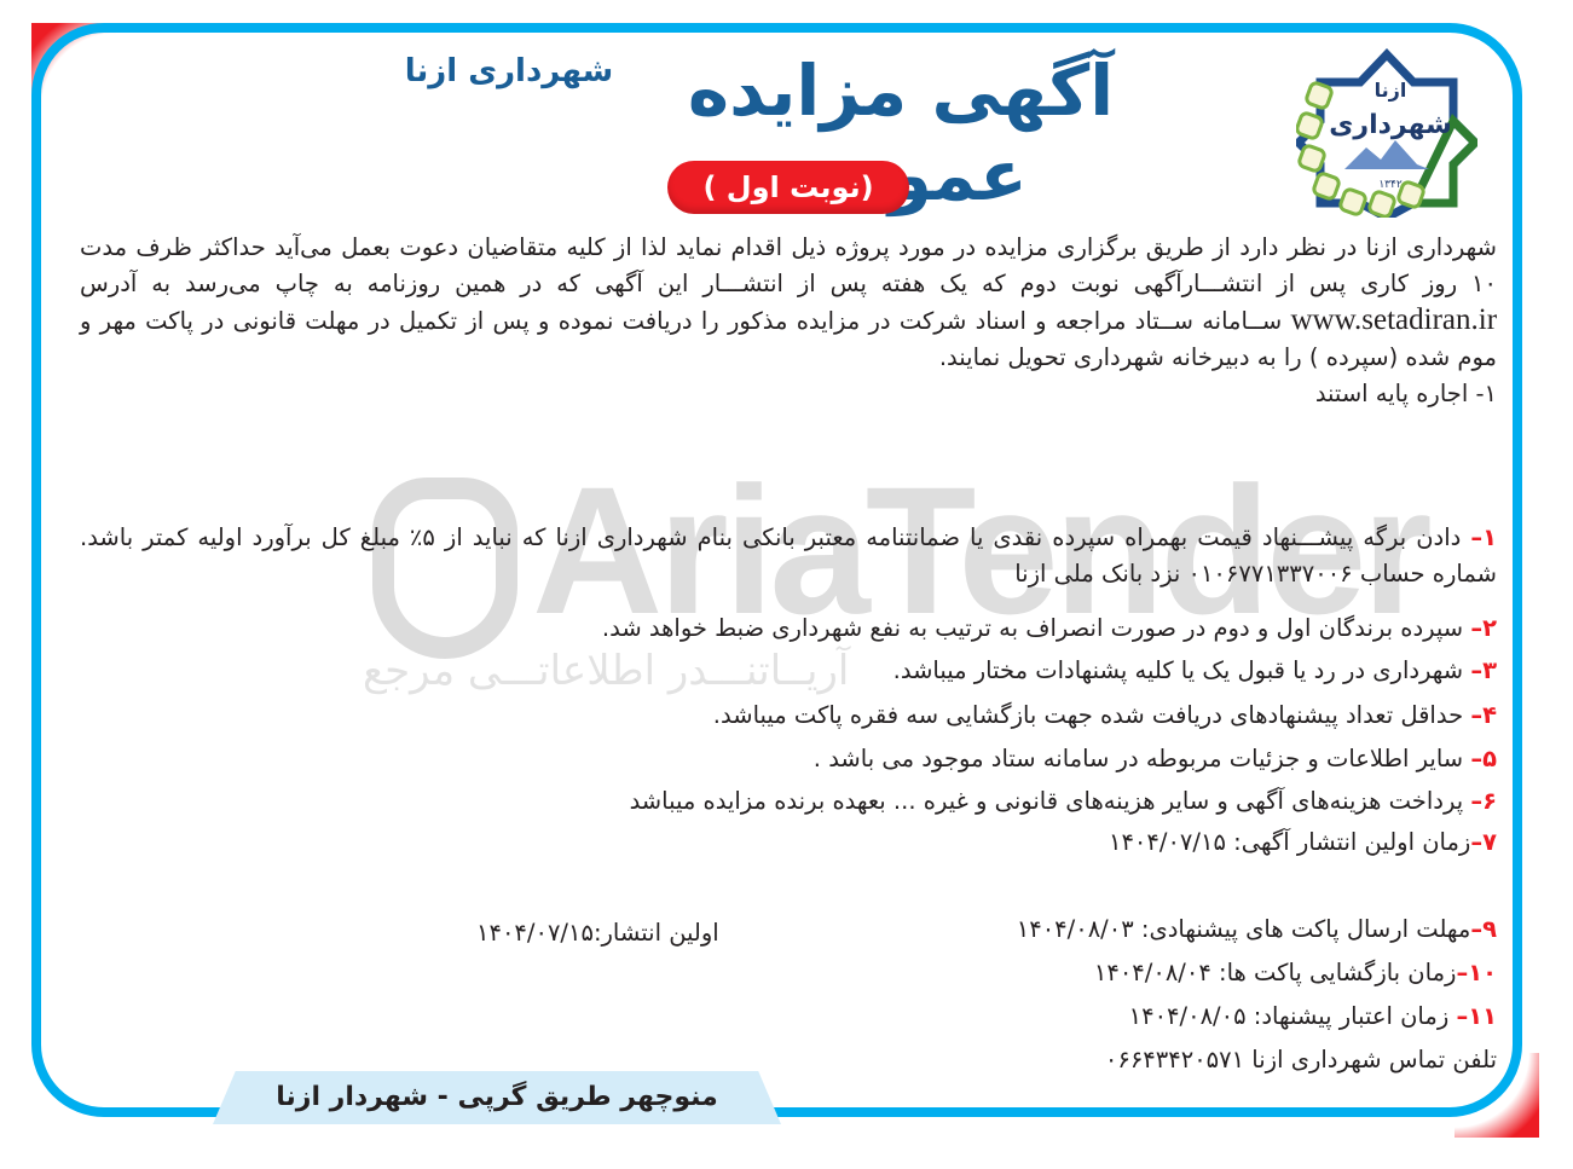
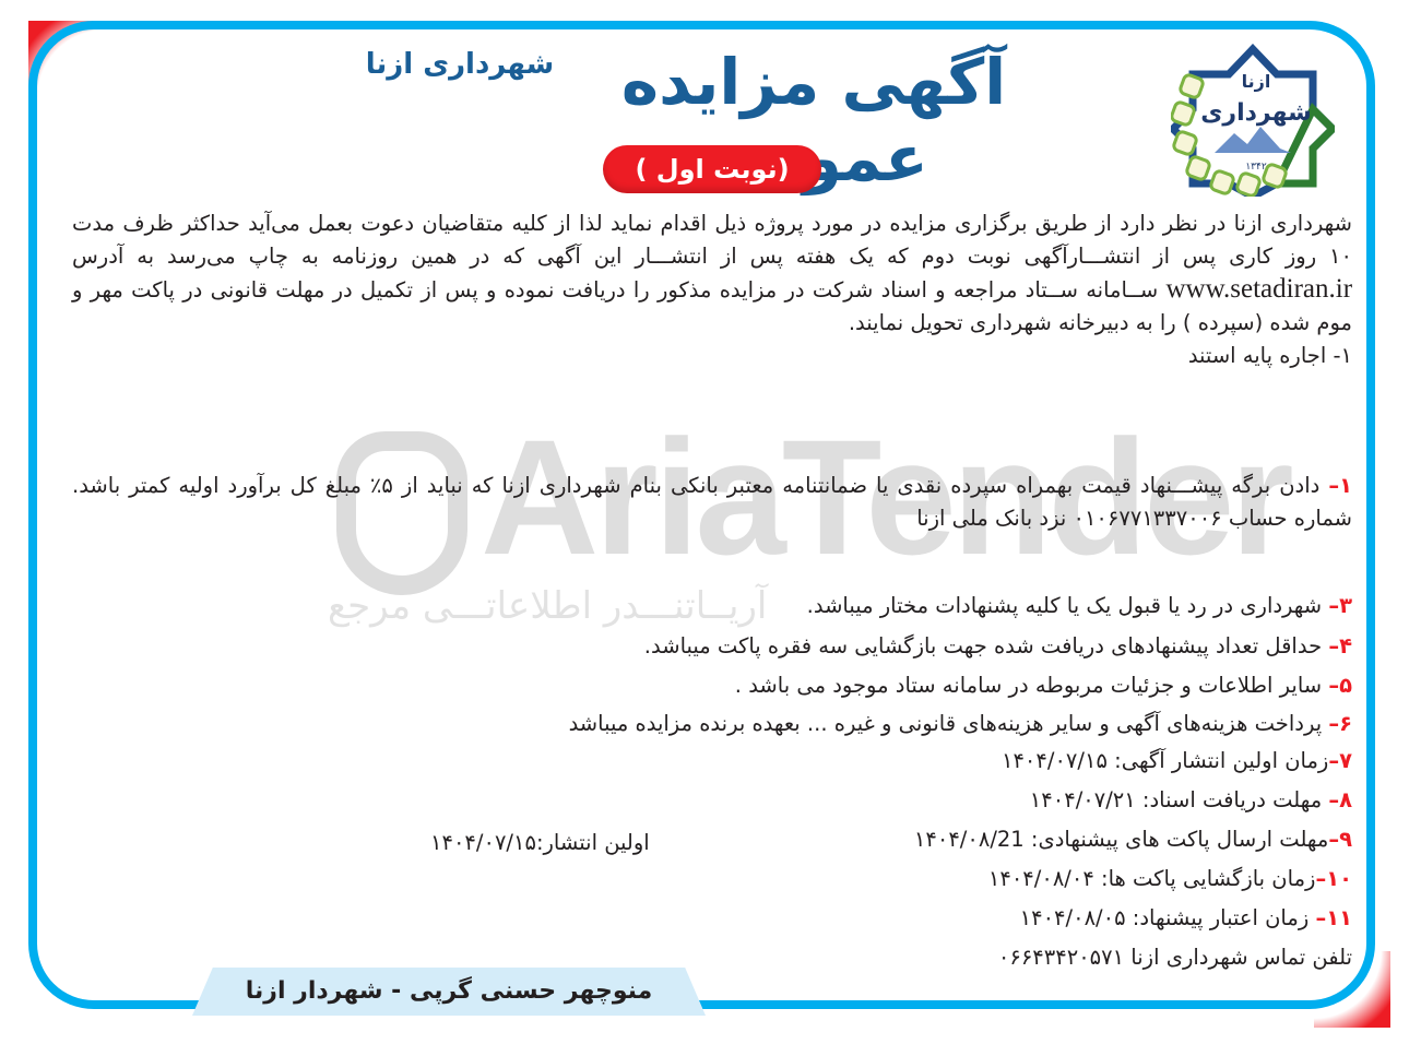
  AriaTender
  آریــاتنـــدر اطلاعاتـــی مرجع
  ازنا
  شهرداری
  ۱۳۴۲
  آگهی مزایده عمو
  شهرداری ازنا
  (نوبت اول )
  شهرداری ازنا در نظر دارد از طریق برگزاری مزایده در مورد پروژه ذیل اقدام نماید لذا از کلیه متقاضیان دعوت بعمل می‌آید حداکثر ظرف مدت ۱۰ روز کاری پس از انتشـــارآگهی نوبت دوم که یک هفته پس از انتشـــار این آگهی که در همین روزنامه به چاپ می‌رسد به آدرس www.setadiran.ir ســامانه ســتاد مراجعه و اسناد شرکت در مزایده مذکور را دریافت نموده و پس از تکمیل در مهلت قانونی در پاکت مهر و موم شده (سپرده ) را به دبیرخانه شهرداری تحویل نمایند.
  ۱- اجاره پایه استند
  ۱– دادن برگه پیشـــنهاد قیمت بهمراه سپرده نقدی یا ضمانتنامه معتبر بانکی بنام شهرداری ازنا که نباید از ۵٪ مبلغ کل برآورد اولیه کمتر باشد. شماره حساب ۰۱۰۶۷۷۱۳۳۷۰۰۶ نزد بانک ملی ازنا
- ۲– سپرده برندگان اول و دوم در صورت انصراف به ترتیب به نفع شهرداری ضبط خواهد شد.
  ۳– شهرداری در رد یا قبول یک یا کلیه پشنهادات مختار میباشد.
  ۴– حداقل تعداد پیشنهادهای دریافت شده جهت بازگشایی سه فقره پاکت میباشد.
  ۵– سایر اطلاعات و جزئیات مربوطه در سامانه ستاد موجود می باشد .
  ۶– پرداخت هزینه‌های آگهی و سایر هزینه‌های قانونی و غیره ... بعهده برنده مزایده میباشد
  ۷–زمان اولین انتشار آگهی: ۱۴۰۴/۰۷/۱۵
+ ۸– مهلت دریافت اسناد: ۱۴۰۴/۰۷/۲۱
- ۹–مهلت ارسال پاکت های پیشنهادی: ۱۴۰۴/۰۸/۰۳
+ ۹–مهلت ارسال پاکت های پیشنهادی: ۱۴۰۴/۰۸/21
  اولین انتشار:۱۴۰۴/۰۷/۱۵
  ۱۰–زمان بازگشایی پاکت ها: ۱۴۰۴/۰۸/۰۴
  ۱۱– زمان اعتبار پیشنهاد: ۱۴۰۴/۰۸/۰۵
  تلفن تماس شهرداری ازنا ۰۶۶۴۳۴۲۰۵۷۱
- منوچهر طریق گرپی - شهردار ازنا
+ منوچهر حسنی گرپی - شهردار ازنا
